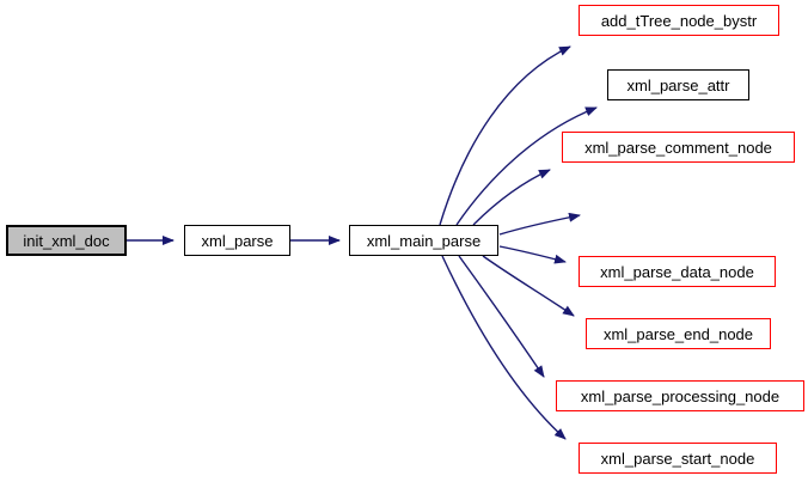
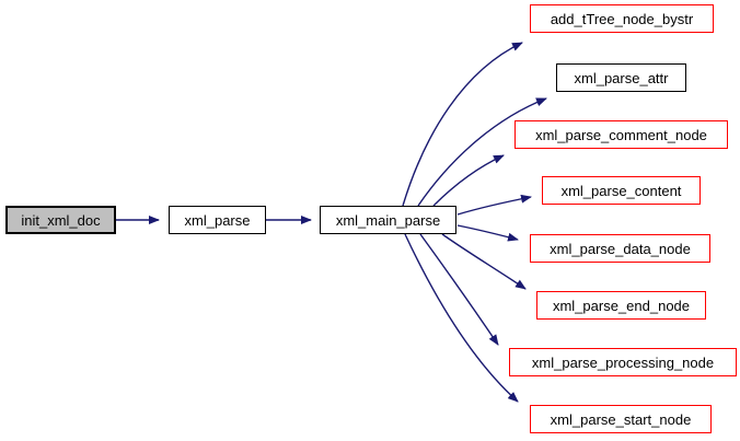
  init_xml_doc
  xml_parse
  xml_main_parse
  add_tTree_node_bystr
  xml_parse_attr
  xml_parse_comment_node
+ xml_parse_content
  xml_parse_data_node
  xml_parse_end_node
  xml_parse_processing_node
  xml_parse_start_node
